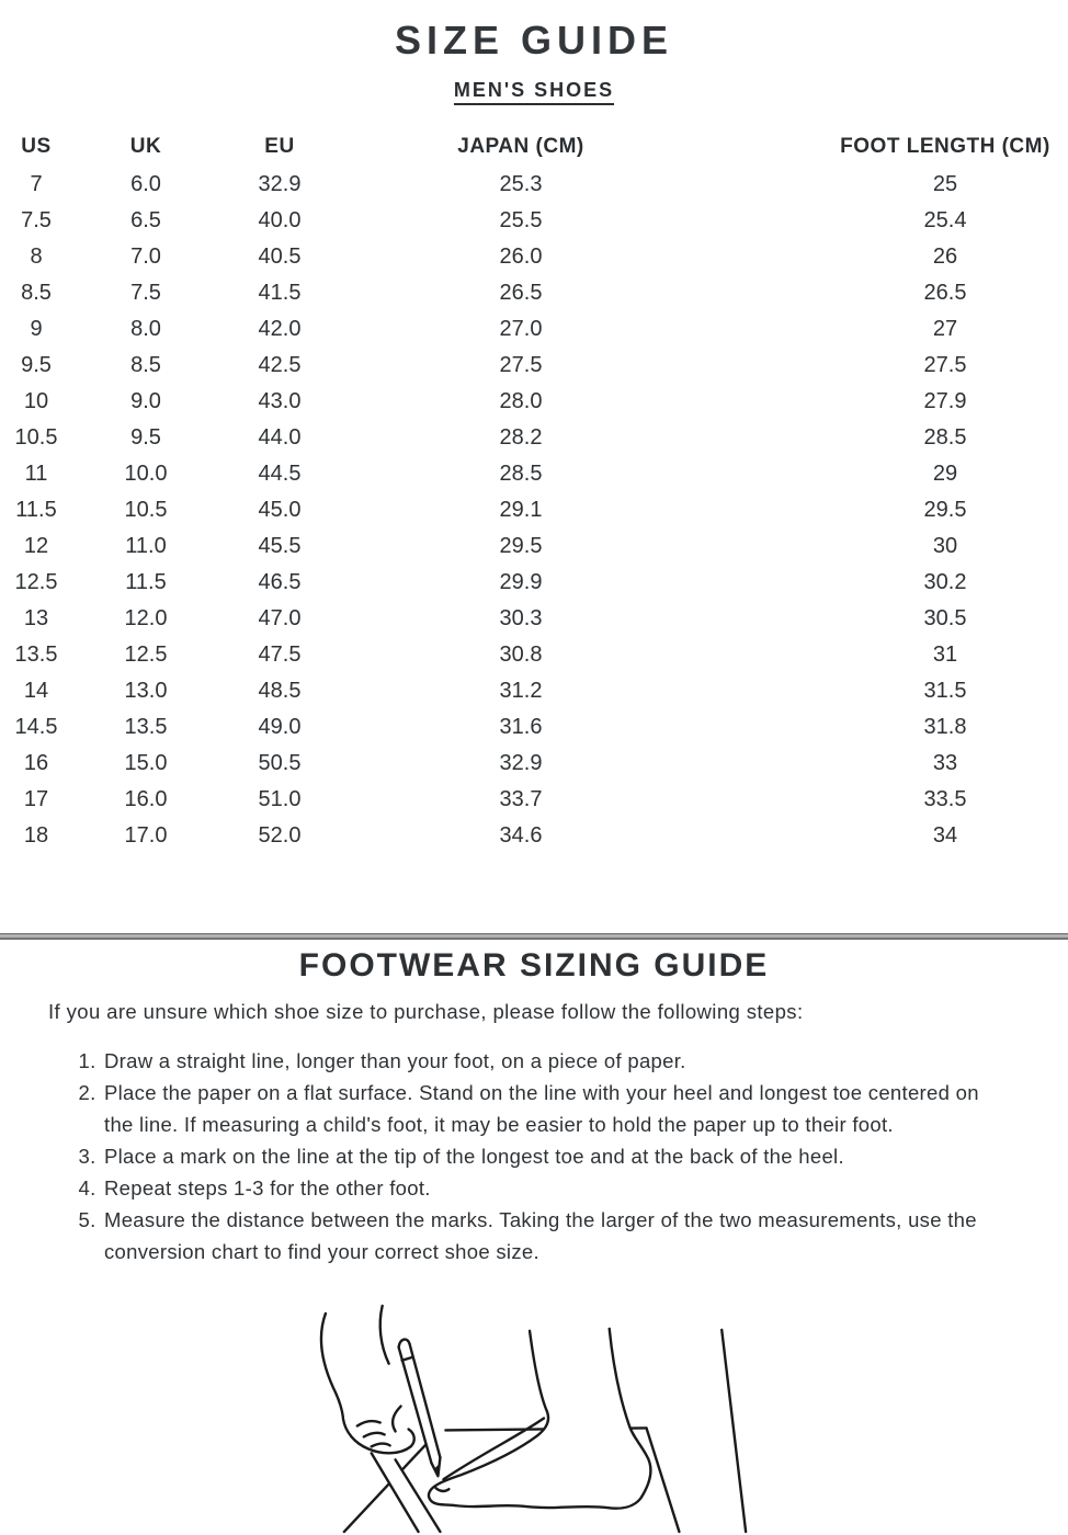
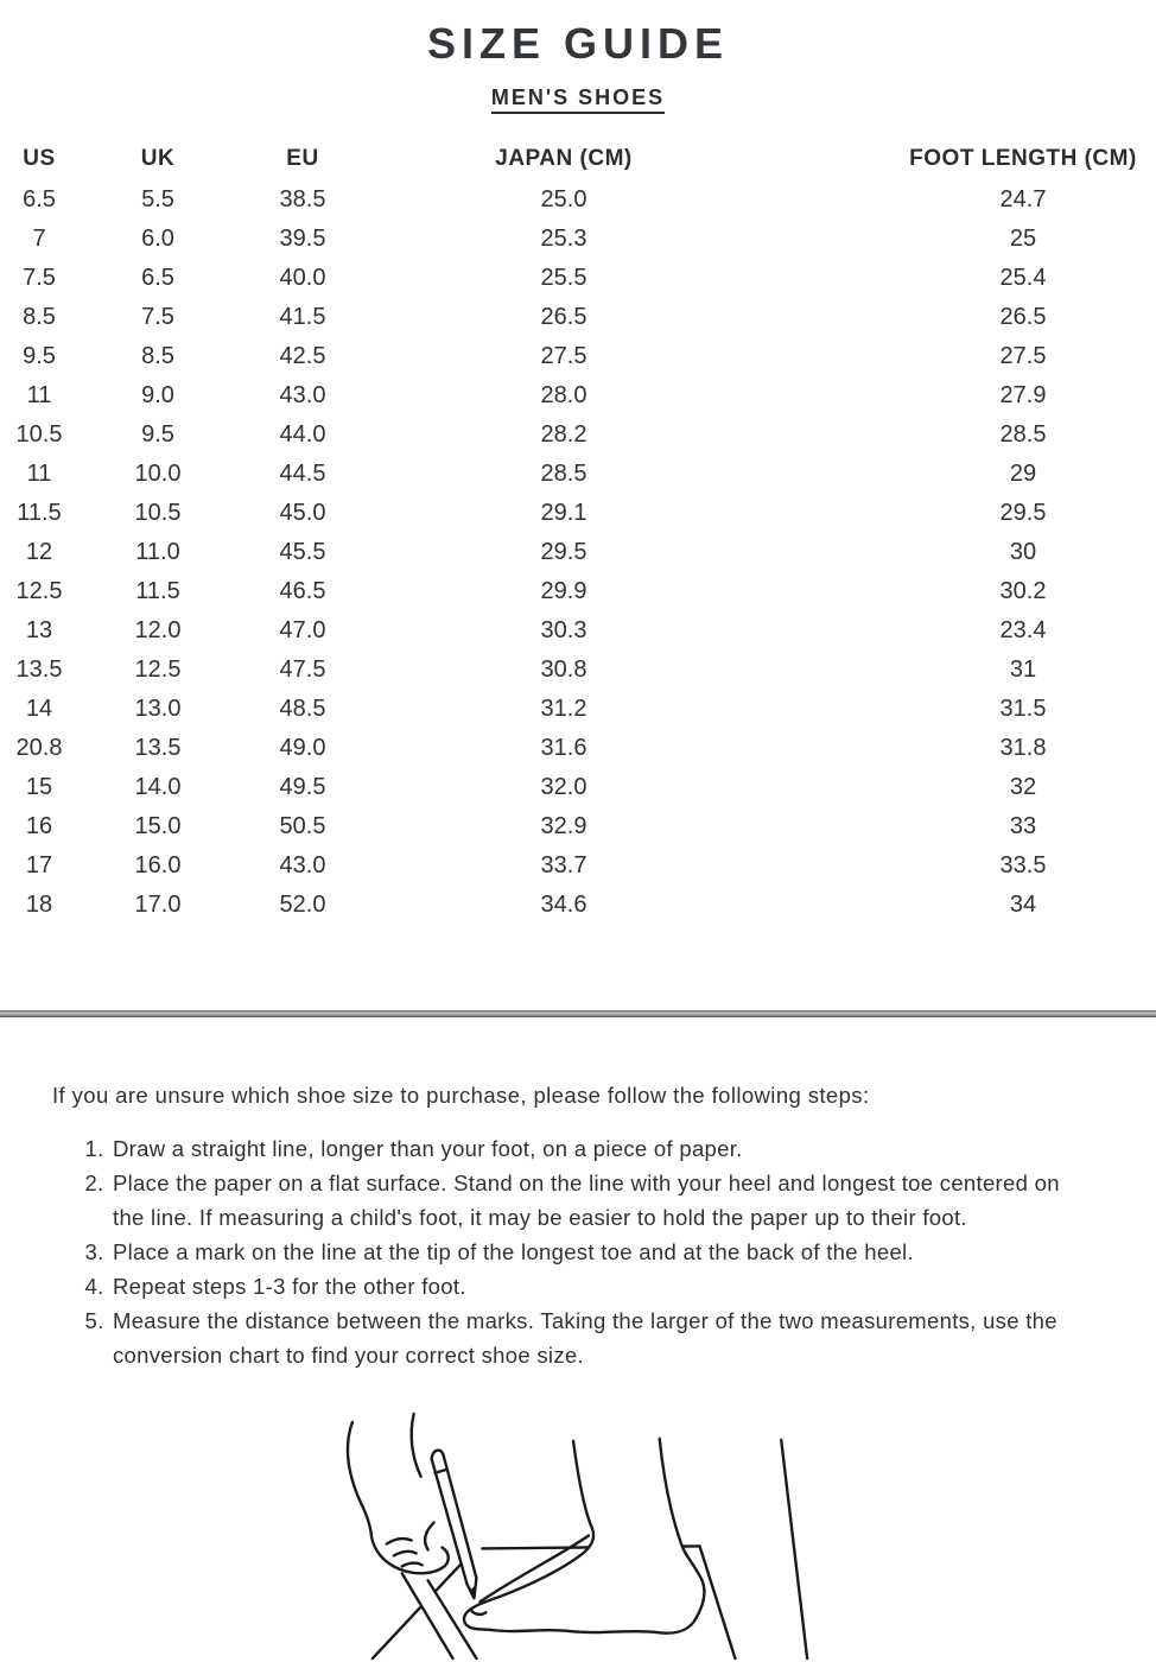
  SIZE GUIDE
  MEN'S SHOES
  US	UK	EU	JAPAN (CM)	FOOT LENGTH (CM)
+ 6.5	5.5	38.5	25.0	24.7
- 7	6.0	32.9	25.3	25
+ 7	6.0	39.5	25.3	25
  7.5	6.5	40.0	25.5	25.4
- 8	7.0	40.5	26.0	26
  8.5	7.5	41.5	26.5	26.5
- 9	8.0	42.0	27.0	27
  9.5	8.5	42.5	27.5	27.5
- 10	9.0	43.0	28.0	27.9
+ 11	9.0	43.0	28.0	27.9
  10.5	9.5	44.0	28.2	28.5
  11	10.0	44.5	28.5	29
  11.5	10.5	45.0	29.1	29.5
  12	11.0	45.5	29.5	30
  12.5	11.5	46.5	29.9	30.2
- 13	12.0	47.0	30.3	30.5
+ 13	12.0	47.0	30.3	23.4
  13.5	12.5	47.5	30.8	31
  14	13.0	48.5	31.2	31.5
- 14.5	13.5	49.0	31.6	31.8
+ 20.8	13.5	49.0	31.6	31.8
+ 15	14.0	49.5	32.0	32
  16	15.0	50.5	32.9	33
- 17	16.0	51.0	33.7	33.5
+ 17	16.0	43.0	33.7	33.5
  18	17.0	52.0	34.6	34
- FOOTWEAR SIZING GUIDE
  If you are unsure which shoe size to purchase, please follow the following steps:
  Draw a straight line, longer than your foot, on a piece of paper.
  Place the paper on a flat surface. Stand on the line with your heel and longest toe centered on the line. If measuring a child's foot, it may be easier to hold the paper up to their foot.
  Place a mark on the line at the tip of the longest toe and at the back of the heel.
  Repeat steps 1-3 for the other foot.
  Measure the distance between the marks. Taking the larger of the two measurements, use the conversion chart to find your correct shoe size.
